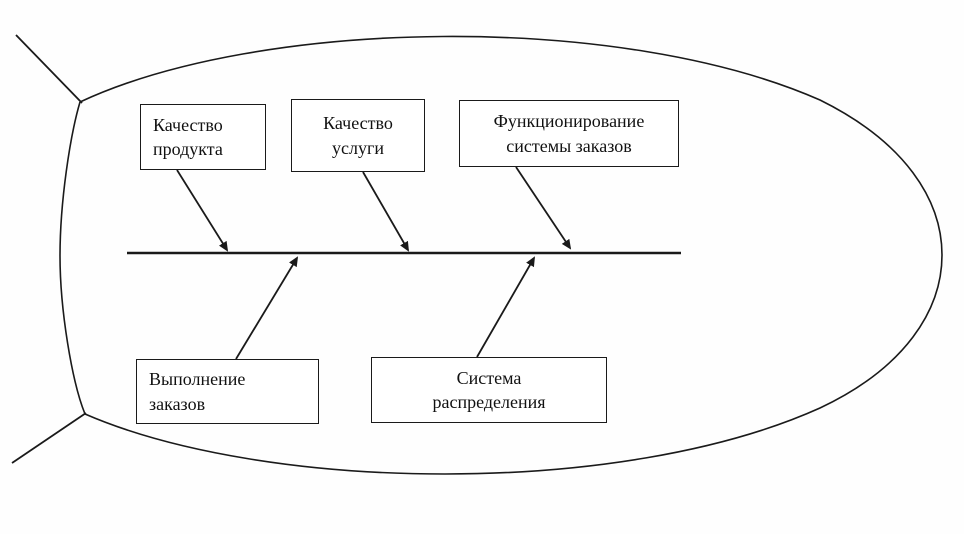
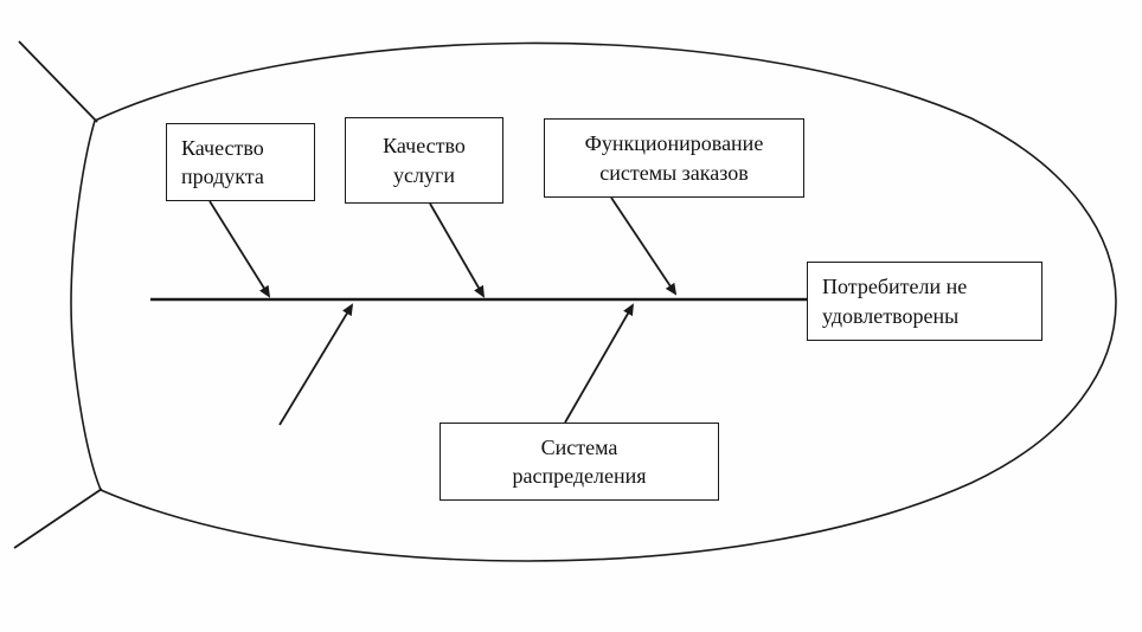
  Качество
  продукта
  Качество
  услуги
  Функционирование
  системы заказов
- Выполнение
- заказов
  Система
  распределения
+ Потребители не
+ удовлетворены
